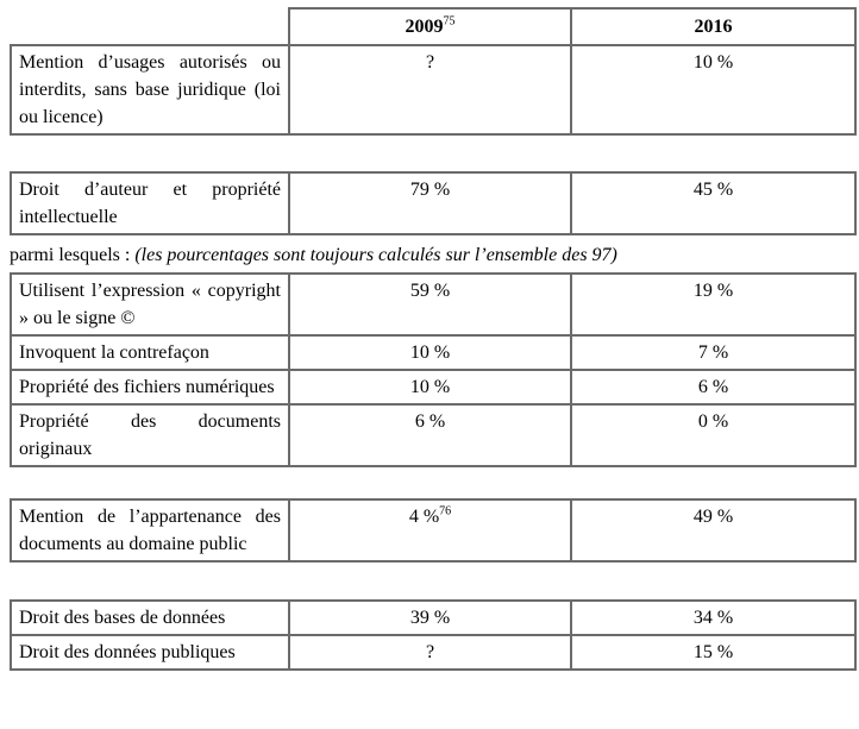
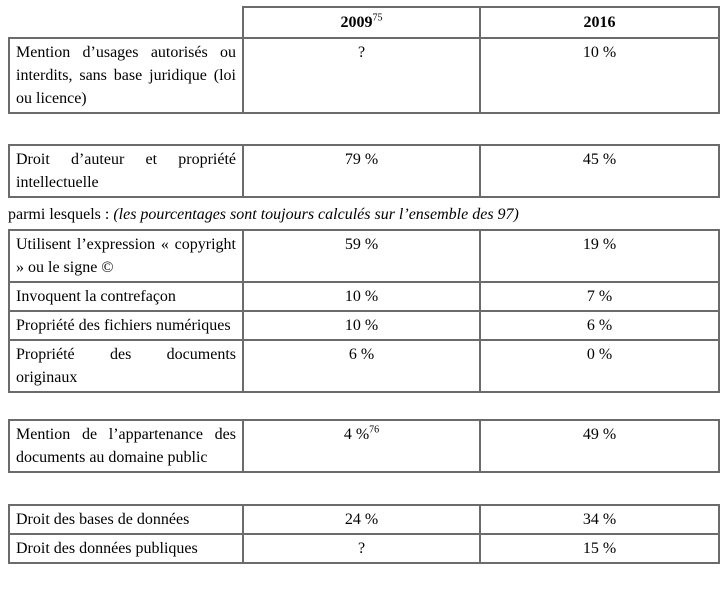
  200975	2016
  Mention d’usages autorisés ou interdits, sans base juridique (loi ou licence)	?	10 %
  Droit d’auteur et propriété intellectuelle	79 %	45 %
  parmi lesquels : (les pourcentages sont toujours calculés sur l’ensemble des 97)
  Utilisent l’expression « copyright » ou le signe ©	59 %	19 %
  Invoquent la contrefaçon	10 %	7 %
  Propriété des fichiers numériques	10 %	6 %
  Propriété des documents originaux	6 %	0 %
  Mention de l’appartenance des documents au domaine public	4 %76	49 %
- Droit des bases de données	39 %	34 %
+ Droit des bases de données	24 %	34 %
  Droit des données publiques	?	15 %
